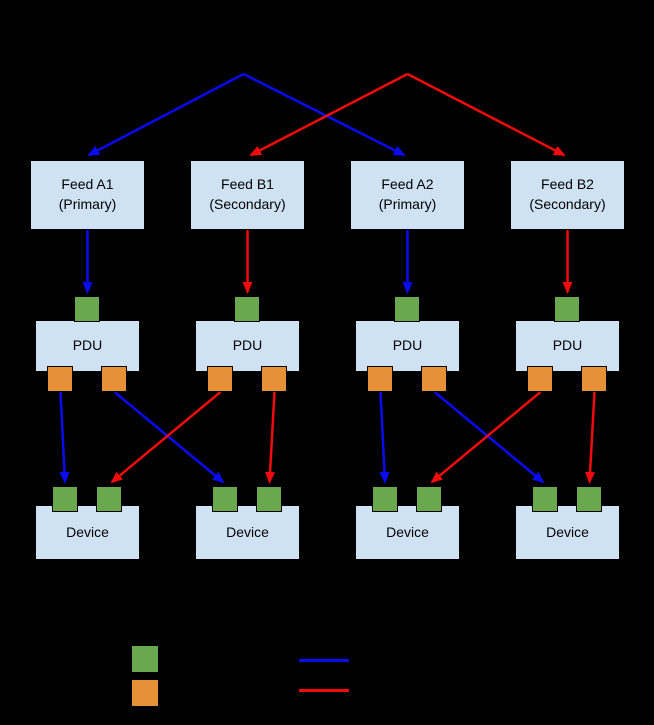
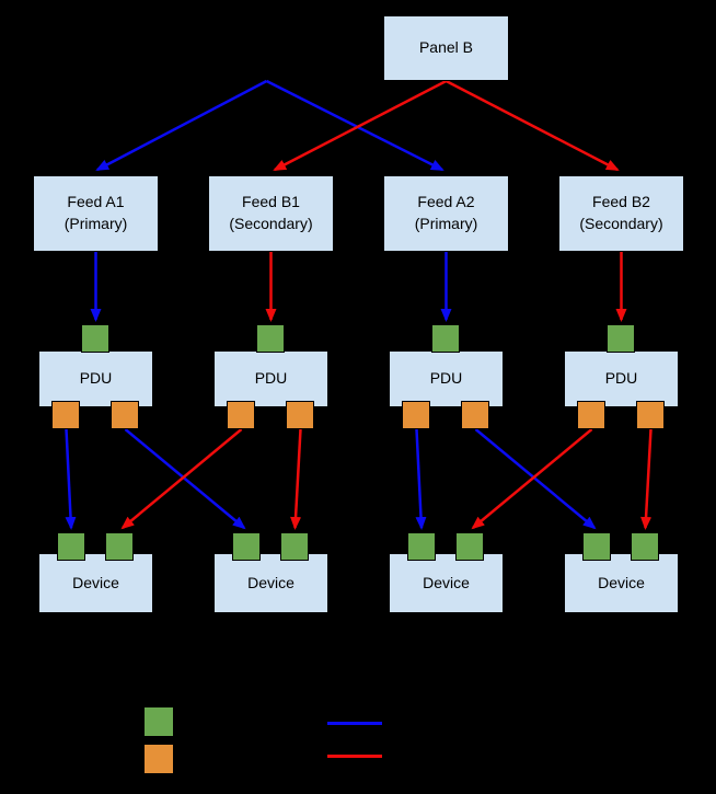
+ Panel B
  Feed A1
  (Primary)
  Feed B1
  (Secondary)
  Feed A2
  (Primary)
  Feed B2
  (Secondary)
  PDU
  PDU
  PDU
  PDU
  Device
  Device
  Device
  Device
